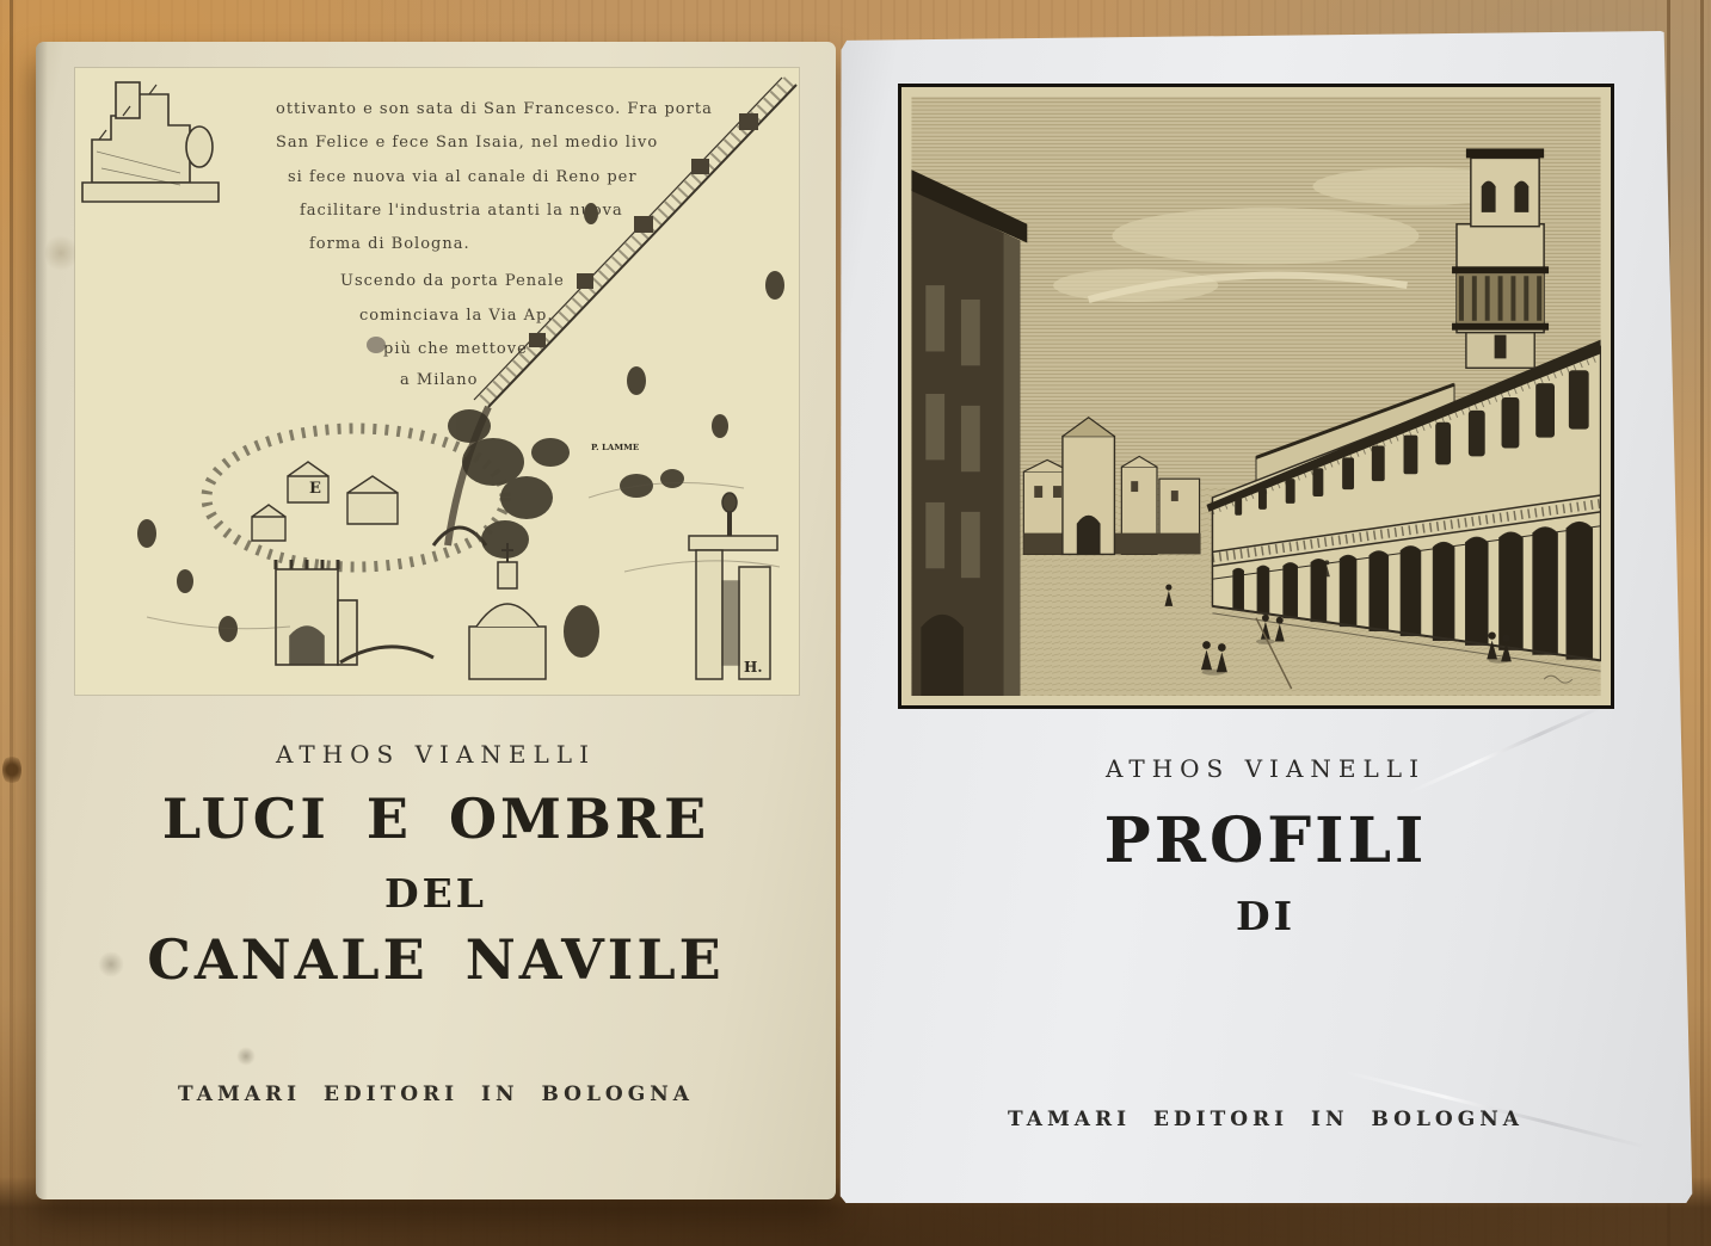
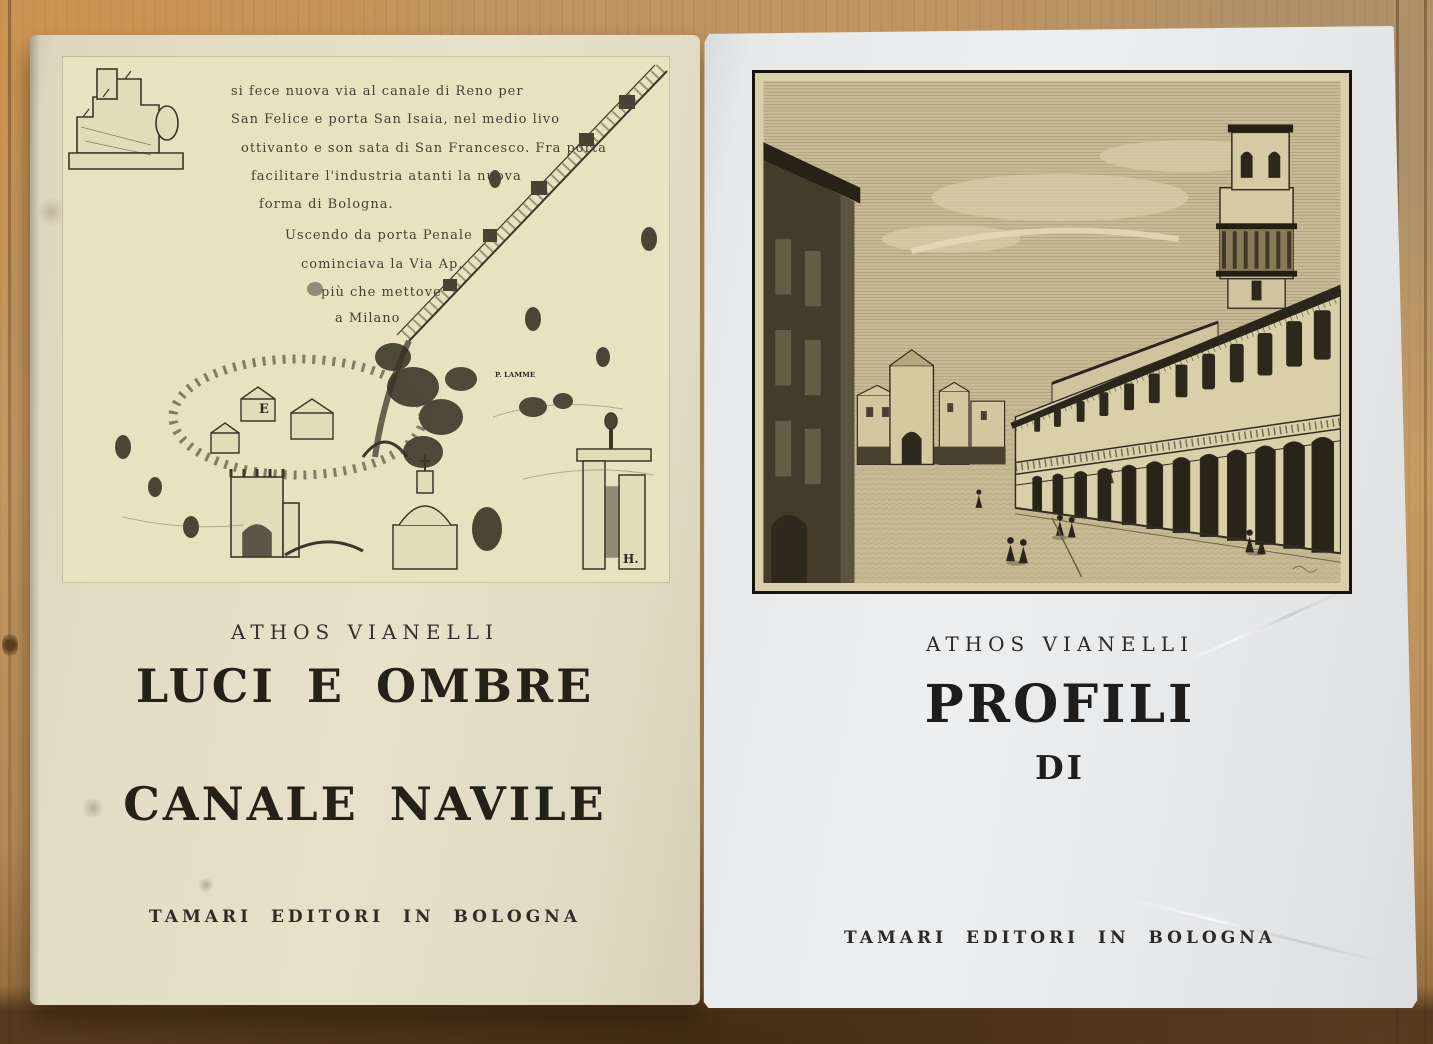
- ottivanto e son sata di San Francesco. Fra porta
+ si fece nuova via al canale di Reno per
- San Felice e fece San Isaia, nel medio livo
+ San Felice e porta San Isaia, nel medio livo
- si fece nuova via al canale di Reno per
+ ottivanto e son sata di San Francesco. Fra porta
  facilitare l'industria atanti la nva
  forma di Bologna.
  Uscendo da porta Penale
  cominciava la Via Ap.
  più che mettov
  a Milano
  E
  P. LAMME
  H.
  ATHOS VIANELLI
  LUCI E OMBRE
- DEL
  CANALE NAVILE
  TAMARI EDITORI IN BOLOGNA
  ATHOS VIANELLI
  PROFILI
  DI
  TAMARI EDITORI IN BOLOGNA
